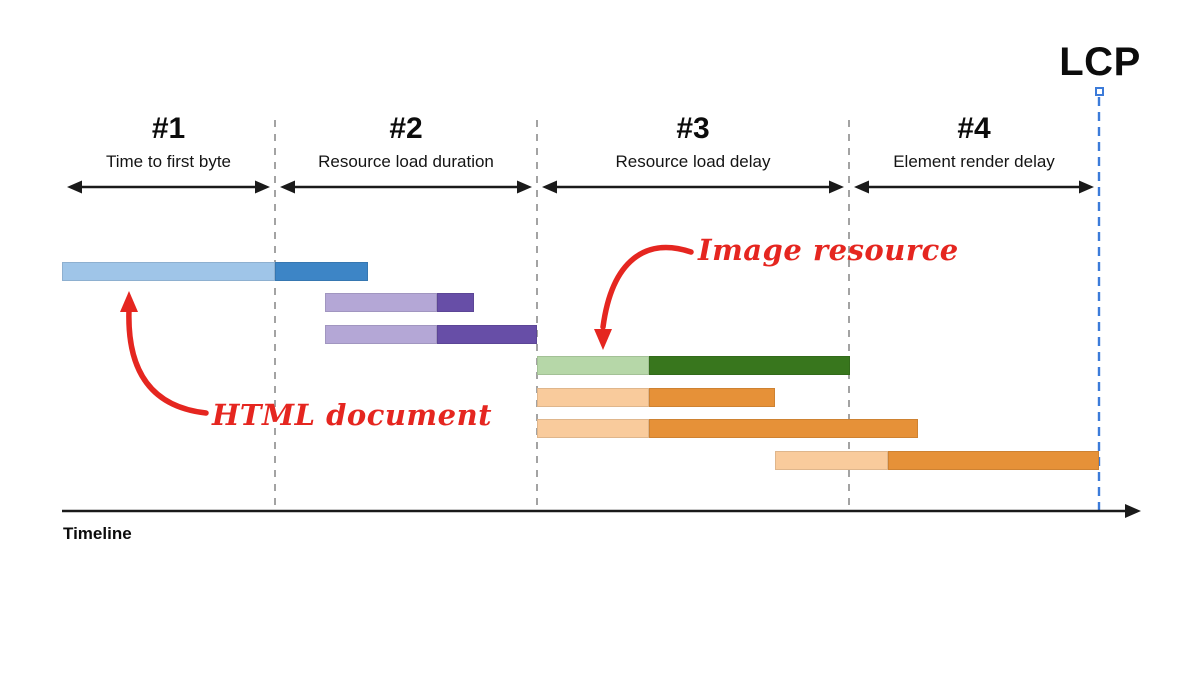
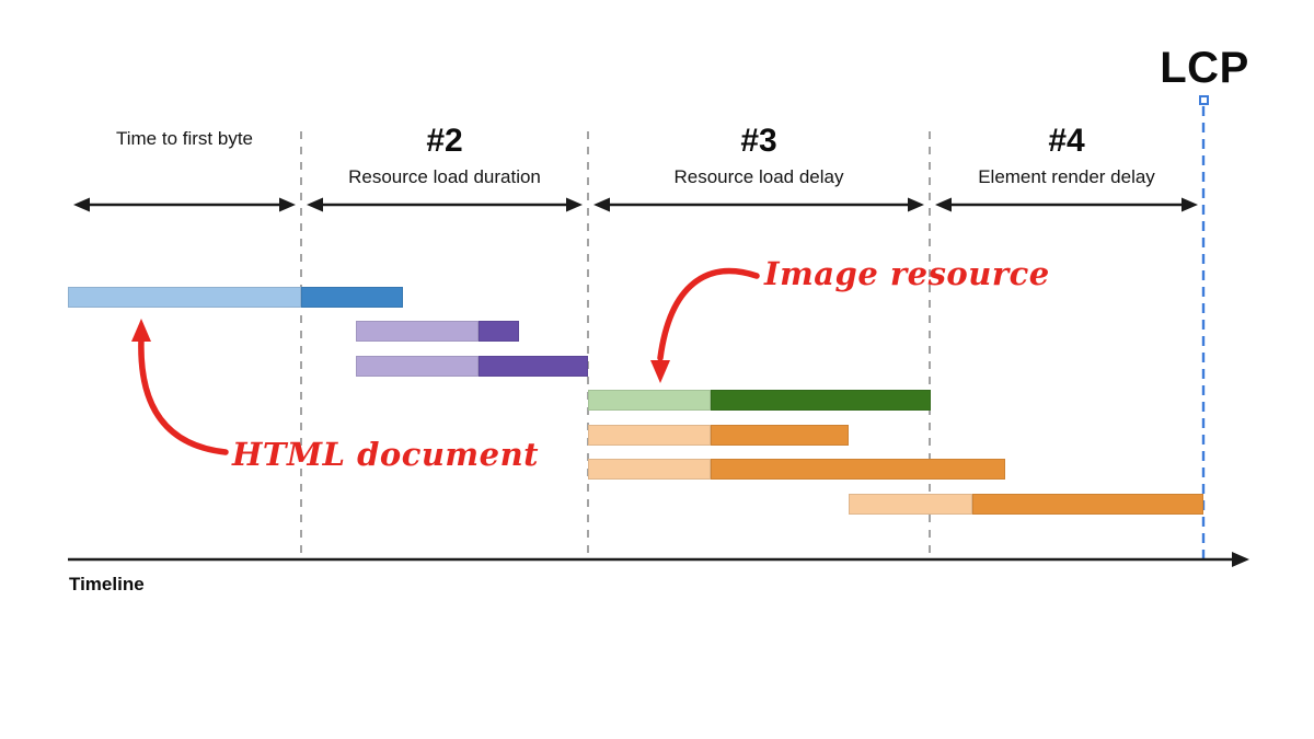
  LCP
- #1
  Time to first byte
  #2
  Resource load duration
  #3
  Resource load delay
  #4
  Element render delay
  Image resource
  HTML document
  Timeline
